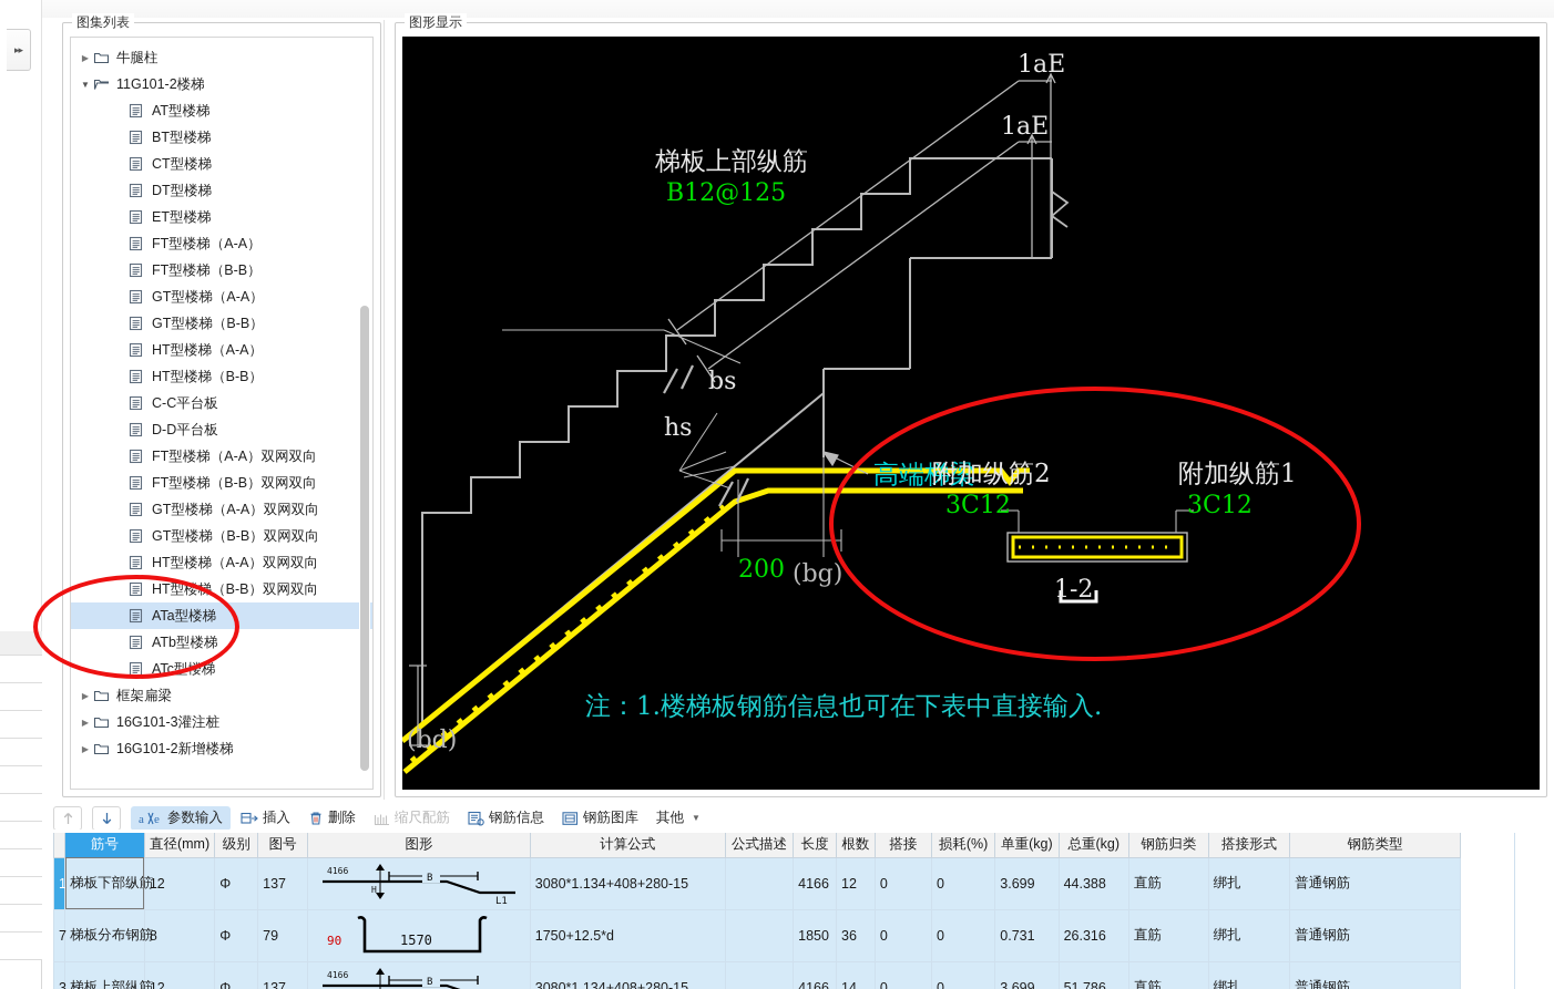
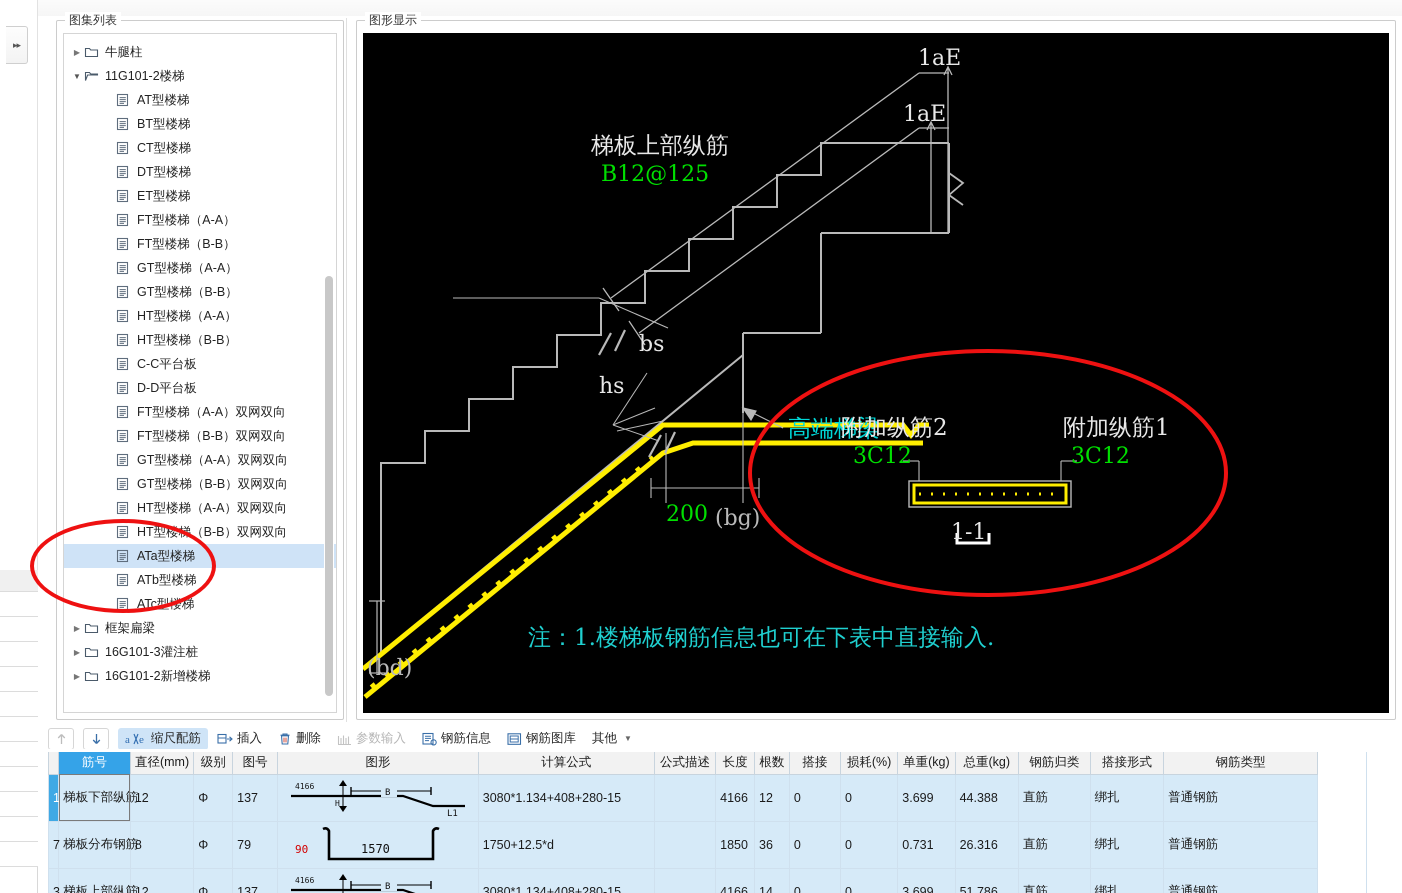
  ▸▸
  图集列表
  ▶
  牛腿柱
  ▼
  11G101-2楼梯
  AT型楼梯
  BT型楼梯
  CT型楼梯
  DT型楼梯
  ET型楼梯
  FT型楼梯（A-A）
  FT型楼梯（B-B）
  GT型楼梯（A-A）
  GT型楼梯（B-B）
  HT型楼梯（A-A）
  HT型楼梯（B-B）
  C-C平台板
  D-D平台板
  FT型楼梯（A-A）双网双向
  FT型楼梯（B-B）双网双向
  GT型楼梯（A-A）双网双向
  GT型楼梯（B-B）双网双向
  HT型楼梯（A-A）双网双向
  HT型楼梯（B-B）双网双向
  ATa型楼梯
  ATb型楼梯
  ATc型楼梯
  ▶
  框架扁梁
  ▶
  16G101-3灌注桩
  ▶
  16G101-2新增楼梯
  图形显示
  梯板上部纵筋
  B12@125
  1aE
  1aE
  bs
  hs
  高端梯梁
  200
  (bg)
  (bd)
  附加纵筋2
  3C12
  附加纵筋1
  3C12
- 1-2
+ 1-1
  注：1.楼梯板钢筋信息也可在下表中直接输入.
  a
  e
- 参数输入
+ 缩尺配筋
  插入
  删除
- 缩尺配筋
+ 参数输入
  钢筋信息
  钢筋图库
  其他
  ▼
  	筋号	直径(mm)	级别	图号	图形	计算公式	公式描述	长度	根数	搭接	损耗(%)	单重(kg)	总重(kg)	钢筋归类	搭接形式	钢筋类型
  1	梯板下部纵筋	12	Φ	137	4166 H B L1	3080*1.134+408+280-15		4166	12	0	0	3.699	44.388	直筋	绑扎	普通钢筋
  7	梯板分布钢筋	8	Φ	79	90 1570	1750+12.5*d		1850	36	0	0	0.731	26.316	直筋	绑扎	普通钢筋
  3	梯板上部纵筋	12	Φ	137	4166 B	3080*1.134+408+280-15		4166	14	0	0	3.699	51.786	直筋	绑扎	普通钢筋
